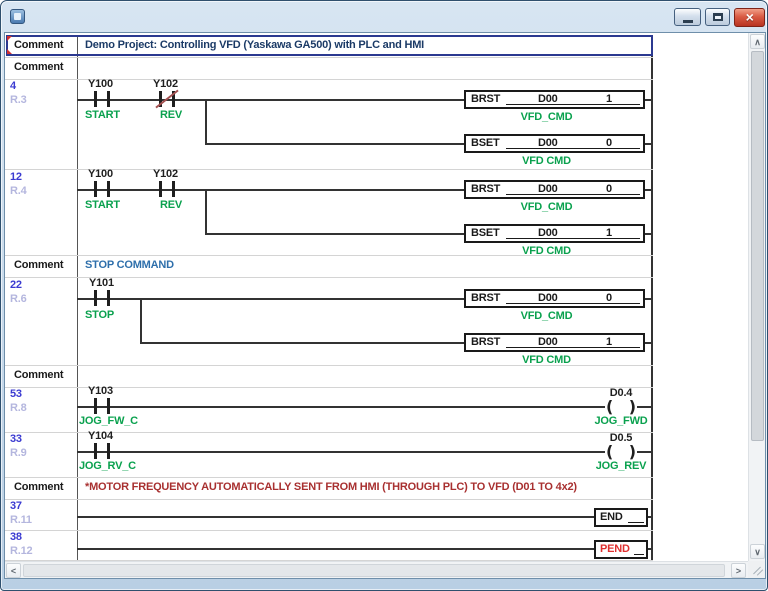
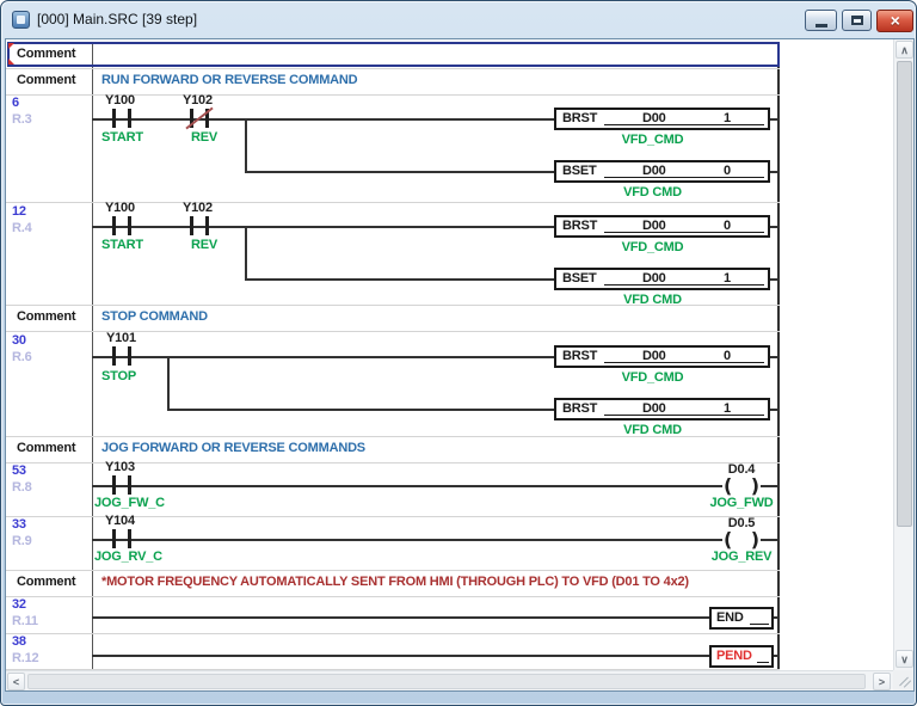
+ [000] Main.SRC [39 step]
  ×
  Comment
- Demo Project: Controlling VFD (Yaskawa GA500) with PLC and HMI
  Comment
+ RUN FORWARD OR REVERSE COMMAND
- 4
+ 6
  R.3
  Y100
  START
  Y102
  REV
  BRST
  D00
  1
  VFD_CMD
  BSET
  D00
  0
  VFD CMD
  12
  R.4
  Y100
  START
  Y102
  REV
  BRST
  D00
  0
  VFD_CMD
  BSET
  D00
  1
  VFD CMD
  Comment
  STOP COMMAND
- 22
+ 30
  R.6
  Y101
  STOP
  BRST
  D00
  0
  VFD_CMD
  BRST
  D00
  1
  VFD CMD
  Comment
+ JOG FORWARD OR REVERSE COMMANDS
  53
  R.8
  Y103
  JOG_FW_C
  (
  )
  D0.4
  JOG_FWD
  33
  R.9
  Y104
  JOG_RV_C
  (
  )
  D0.5
  JOG_REV
  Comment
  *MOTOR FREQUENCY AUTOMATICALLY SENT FROM HMI (THROUGH PLC) TO VFD (D01 TO 4x2)
- 37
+ 32
  R.11
  END
  38
  R.12
  PEND
  ∧
  ∨
  <
  >
